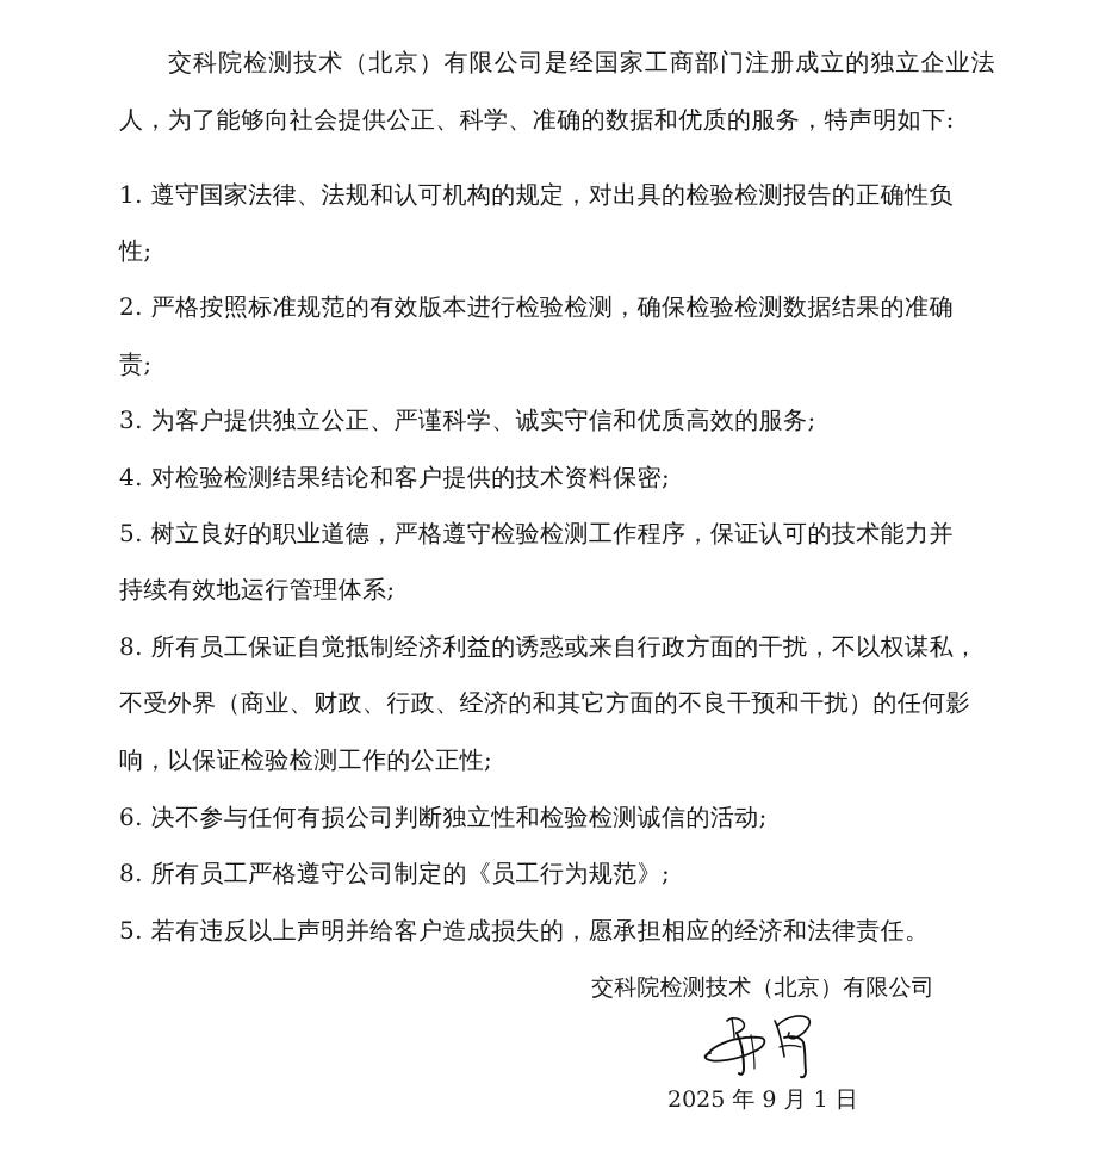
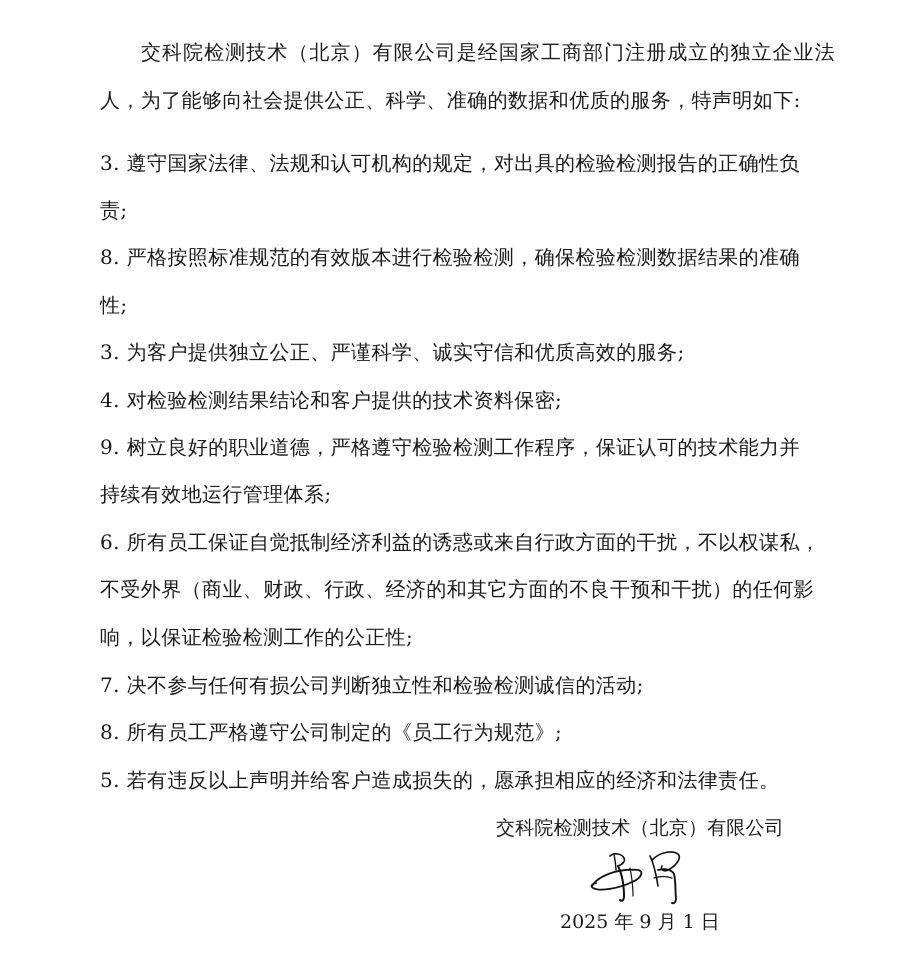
  交科院检测技术（北京）有限公司是经国家工商部门注册成立的独立企业法
  人，为了能够向社会提供公正、科学、准确的数据和优质的服务，特声明如下:
- 1. 遵守国家法律、法规和认可机构的规定，对出具的检验检测报告的正确性负
+ 3. 遵守国家法律、法规和认可机构的规定，对出具的检验检测报告的正确性负
- 性;
+ 责;
- 2. 严格按照标准规范的有效版本进行检验检测，确保检验检测数据结果的准确
+ 8. 严格按照标准规范的有效版本进行检验检测，确保检验检测数据结果的准确
- 责;
+ 性;
  3. 为客户提供独立公正、严谨科学、诚实守信和优质高效的服务;
  4. 对检验检测结果结论和客户提供的技术资料保密;
- 5. 树立良好的职业道德，严格遵守检验检测工作程序，保证认可的技术能力并
+ 9. 树立良好的职业道德，严格遵守检验检测工作程序，保证认可的技术能力并
  持续有效地运行管理体系;
- 8. 所有员工保证自觉抵制经济利益的诱惑或来自行政方面的干扰，不以权谋私，
+ 6. 所有员工保证自觉抵制经济利益的诱惑或来自行政方面的干扰，不以权谋私，
  不受外界（商业、财政、行政、经济的和其它方面的不良干预和干扰）的任何影
  响，以保证检验检测工作的公正性;
- 6. 决不参与任何有损公司判断独立性和检验检测诚信的活动;
+ 7. 决不参与任何有损公司判断独立性和检验检测诚信的活动;
  8. 所有员工严格遵守公司制定的《员工行为规范》;
  5. 若有违反以上声明并给客户造成损失的，愿承担相应的经济和法律责任。
  交科院检测技术（北京）有限公司
  2025 年 9 月 1 日
